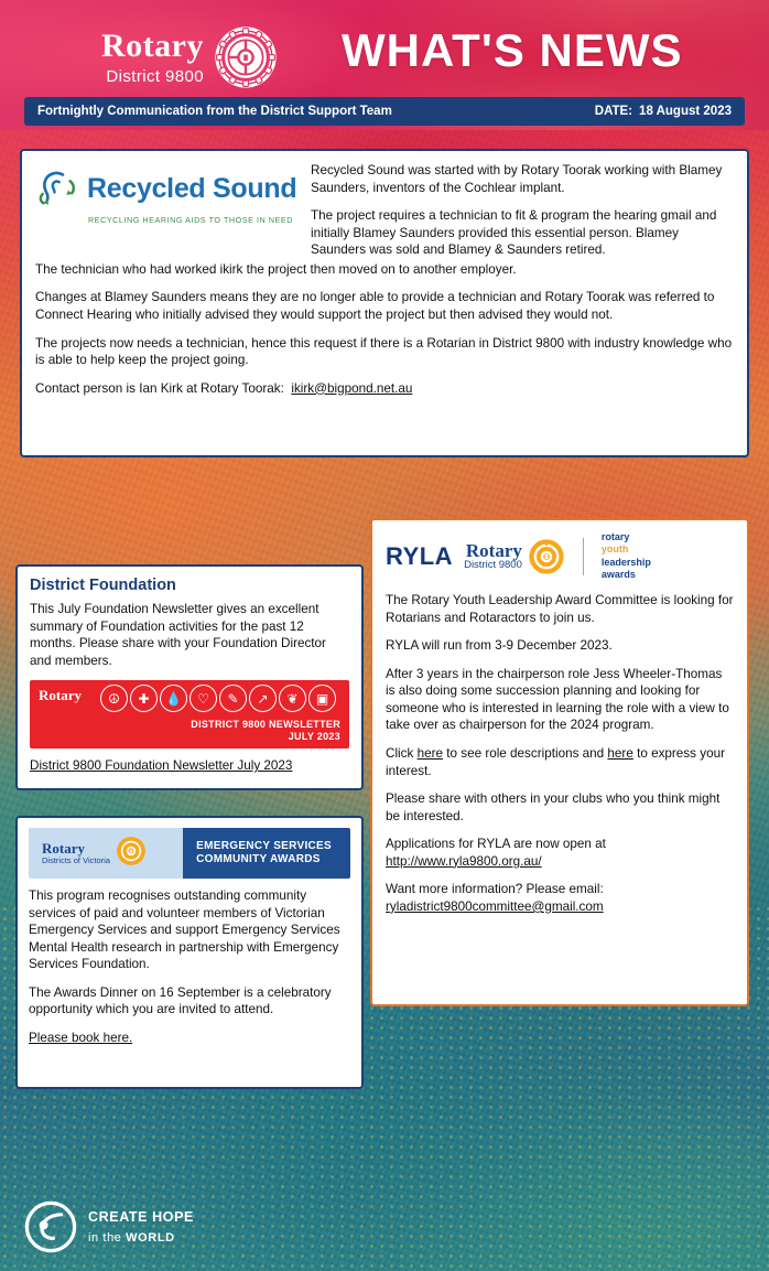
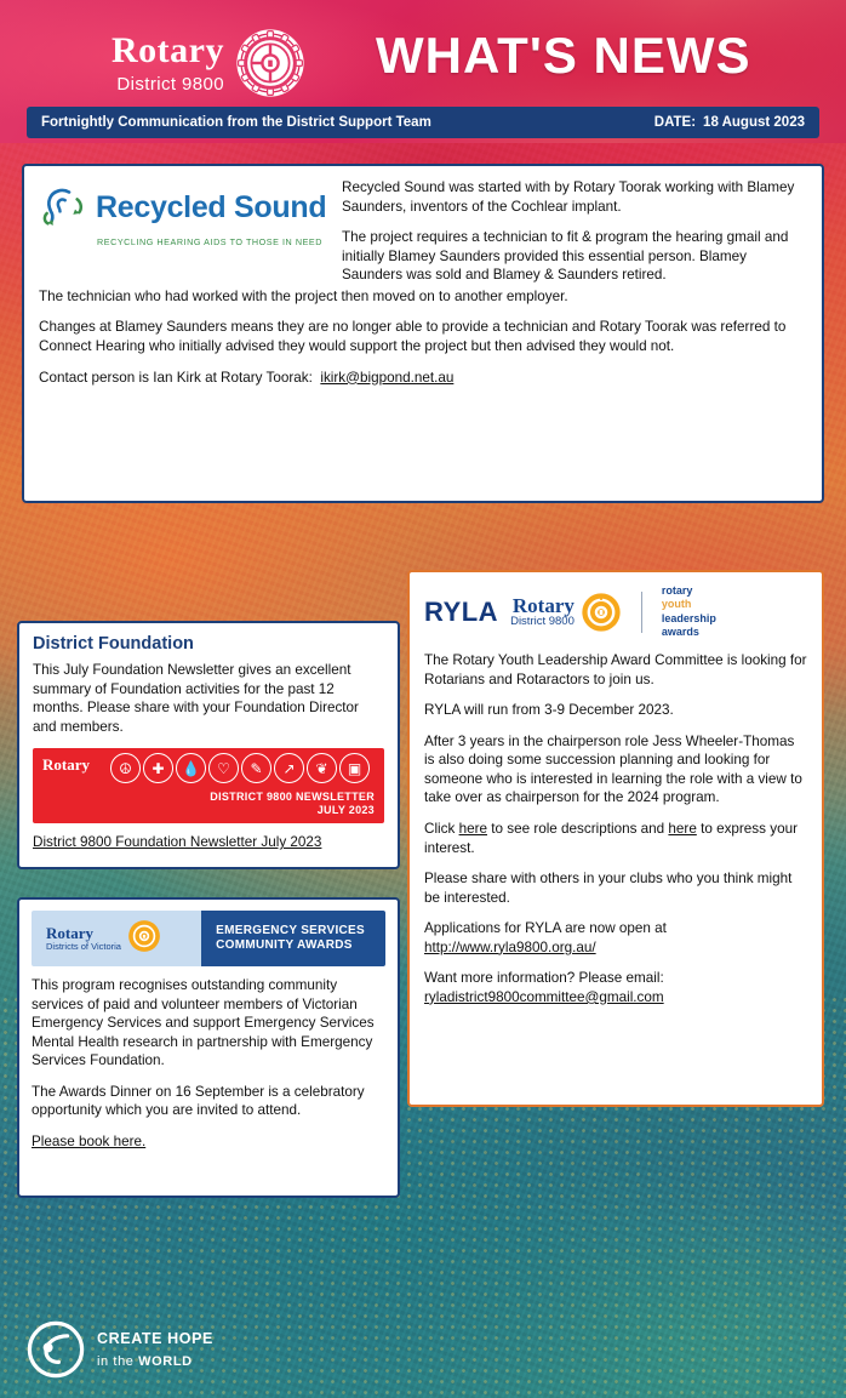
  Rotary
  District 9800
  WHAT'S NEWS
  Fortnightly Communication from the District Support Team
  DATE: 18 August 2023
  Recycled Sound
  RECYCLING HEARING AIDS TO THOSE IN NEED
  Recycled Sound was started with by Rotary Toorak working with Blamey Saunders, inventors of the Cochlear implant.
  The project requires a technician to fit & program the hearing gmail and initially Blamey Saunders provided this essential person. Blamey Saunders was sold and Blamey & Saunders retired.
- The technician who had worked ikirk the project then moved on to another employer.
+ The technician who had worked with the project then moved on to another employer.
  Changes at Blamey Saunders means they are no longer able to provide a technician and Rotary Toorak was referred to Connect Hearing who initially advised they would support the project but then advised they would not.
- The projects now needs a technician, hence this request if there is a Rotarian in District 9800 with industry knowledge who is able to help keep the project going.
  Contact person is Ian Kirk at Rotary Toorak: ikirk@bigpond.net.au
  District Foundation
  This July Foundation Newsletter gives an excellent summary of Foundation activities for the past 12 months. Please share with your Foundation Director and members.
  Rotary
  ☮
  ✚
  💧
  ♡
  ✎
  ↗
  ❦
  ▣
  DISTRICT 9800 NEWSLETTER
  JULY 2023
  District 9800 Foundation Newsletter July 2023
  Rotary
  Districts of Victoria
  EMERGENCY SERVICES
  COMMUNITY AWARDS
  This program recognises outstanding community services of paid and volunteer members of Victorian Emergency Services and support Emergency Services Mental Health research in partnership with Emergency Services Foundation.
  The Awards Dinner on 16 September is a celebratory opportunity which you are invited to attend.
  Please book here.
  RYLA
  Rotary
  District 9800
  rotary
  youth
  leadership
  awards
  The Rotary Youth Leadership Award Committee is looking for Rotarians and Rotaractors to join us.
  RYLA will run from 3-9 December 2023.
  After 3 years in the chairperson role Jess Wheeler-Thomas is also doing some succession planning and looking for someone who is interested in learning the role with a view to take over as chairperson for the 2024 program.
  Click here to see role descriptions and here to express your interest.
  Please share with others in your clubs who you think might be interested.
  Applications for RYLA are now open at
  http://www.ryla9800.org.au/
  Want more information? Please email:
  ryladistrict9800committee@gmail.com
  CREATE HOPE
  in the WORLD
